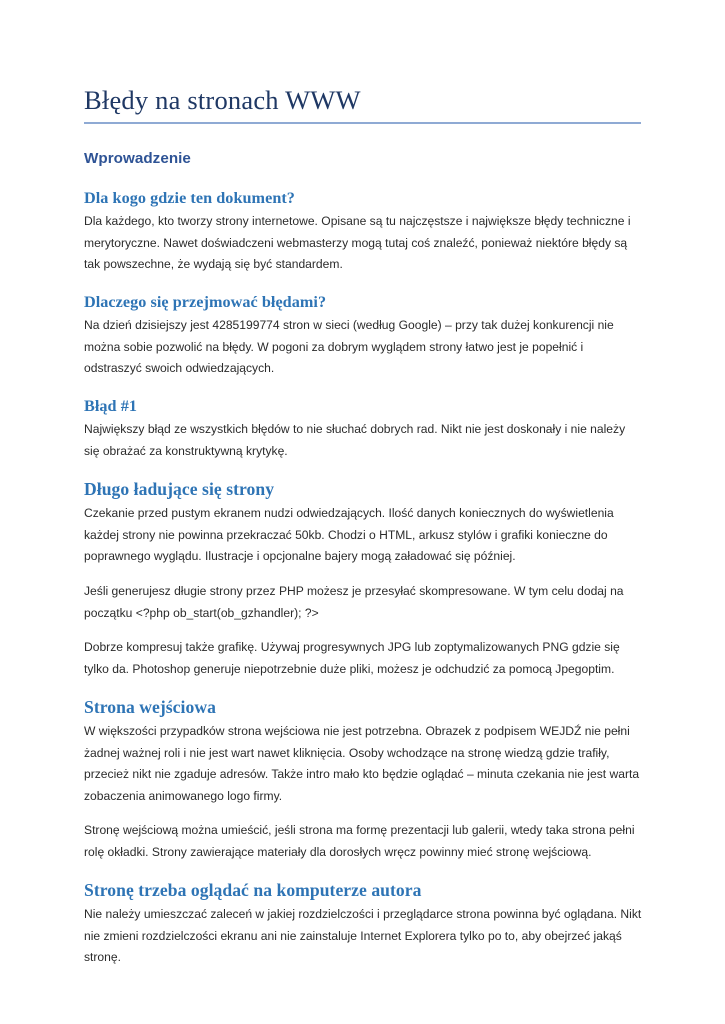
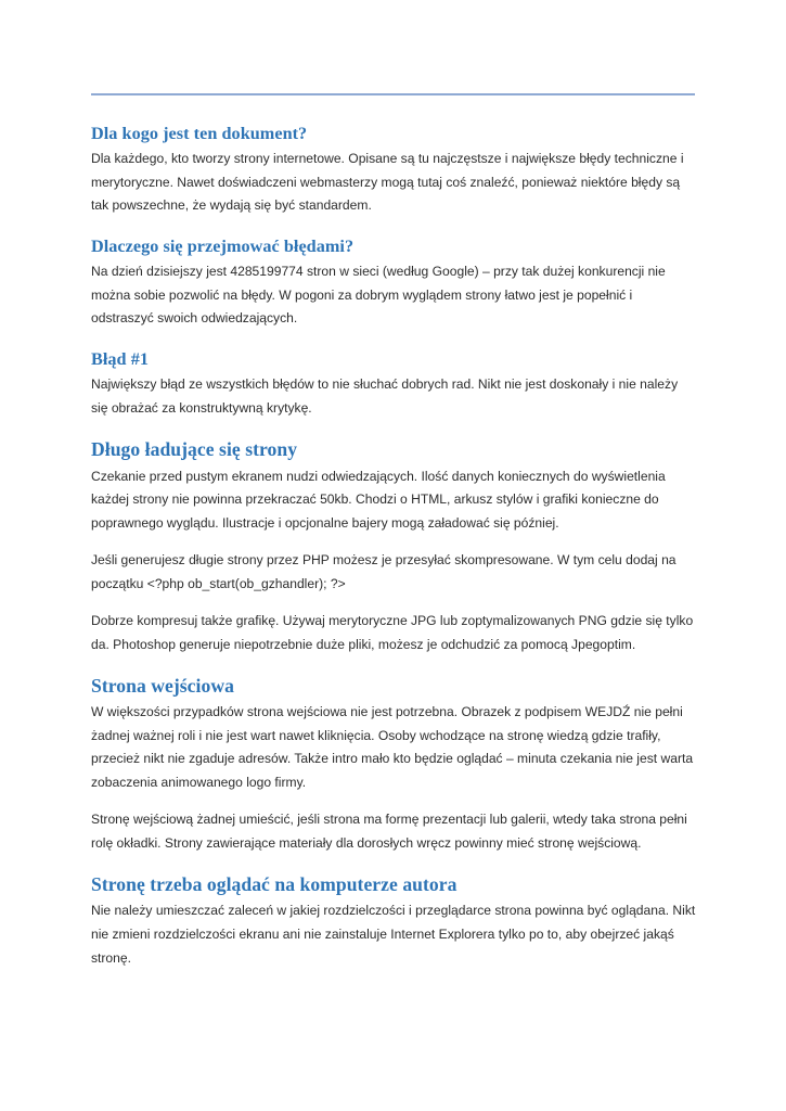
- Błędy na stronach WWW
- Wprowadzenie
- Dla kogo gdzie ten dokument?
+ Dla kogo jest ten dokument?
  Dla każdego, kto tworzy strony internetowe. Opisane są tu najczęstsze i największe błędy techniczne i merytoryczne. Nawet doświadczeni webmasterzy mogą tutaj coś znaleźć, ponieważ niektóre błędy są tak powszechne, że wydają się być standardem.
  Dlaczego się przejmować błędami?
  Na dzień dzisiejszy jest 4285199774 stron w sieci (według Google) – przy tak dużej konkurencji nie można sobie pozwolić na błędy. W pogoni za dobrym wyglądem strony łatwo jest je popełnić i odstraszyć swoich odwiedzających.
  Błąd #1
  Największy błąd ze wszystkich błędów to nie słuchać dobrych rad. Nikt nie jest doskonały i nie należy się obrażać za konstruktywną krytykę.
  Długo ładujące się strony
  Czekanie przed pustym ekranem nudzi odwiedzających. Ilość danych koniecznych do wyświetlenia każdej strony nie powinna przekraczać 50kb. Chodzi o HTML, arkusz stylów i grafiki konieczne do poprawnego wyglądu. Ilustracje i opcjonalne bajery mogą załadować się później.
  Jeśli generujesz długie strony przez PHP możesz je przesyłać skompresowane. W tym celu dodaj na początku <?php ob_start(ob_gzhandler); ?>
- Dobrze kompresuj także grafikę. Używaj progresywnych JPG lub zoptymalizowanych PNG gdzie się tylko da. Photoshop generuje niepotrzebnie duże pliki, możesz je odchudzić za pomocą Jpegoptim.
+ Dobrze kompresuj także grafikę. Używaj merytoryczne JPG lub zoptymalizowanych PNG gdzie się tylko da. Photoshop generuje niepotrzebnie duże pliki, możesz je odchudzić za pomocą Jpegoptim.
  Strona wejściowa
  W większości przypadków strona wejściowa nie jest potrzebna. Obrazek z podpisem WEJDŹ nie pełni żadnej ważnej roli i nie jest wart nawet kliknięcia. Osoby wchodzące na stronę wiedzą gdzie trafiły, przecież nikt nie zgaduje adresów. Także intro mało kto będzie oglądać – minuta czekania nie jest warta zobaczenia animowanego logo firmy.
- Stronę wejściową można umieścić, jeśli strona ma formę prezentacji lub galerii, wtedy taka strona pełni rolę okładki. Strony zawierające materiały dla dorosłych wręcz powinny mieć stronę wejściową.
+ Stronę wejściową żadnej umieścić, jeśli strona ma formę prezentacji lub galerii, wtedy taka strona pełni rolę okładki. Strony zawierające materiały dla dorosłych wręcz powinny mieć stronę wejściową.
  Stronę trzeba oglądać na komputerze autora
  Nie należy umieszczać zaleceń w jakiej rozdzielczości i przeglądarce strona powinna być oglądana. Nikt nie zmieni rozdzielczości ekranu ani nie zainstaluje Internet Explorera tylko po to, aby obejrzeć jakąś stronę.
